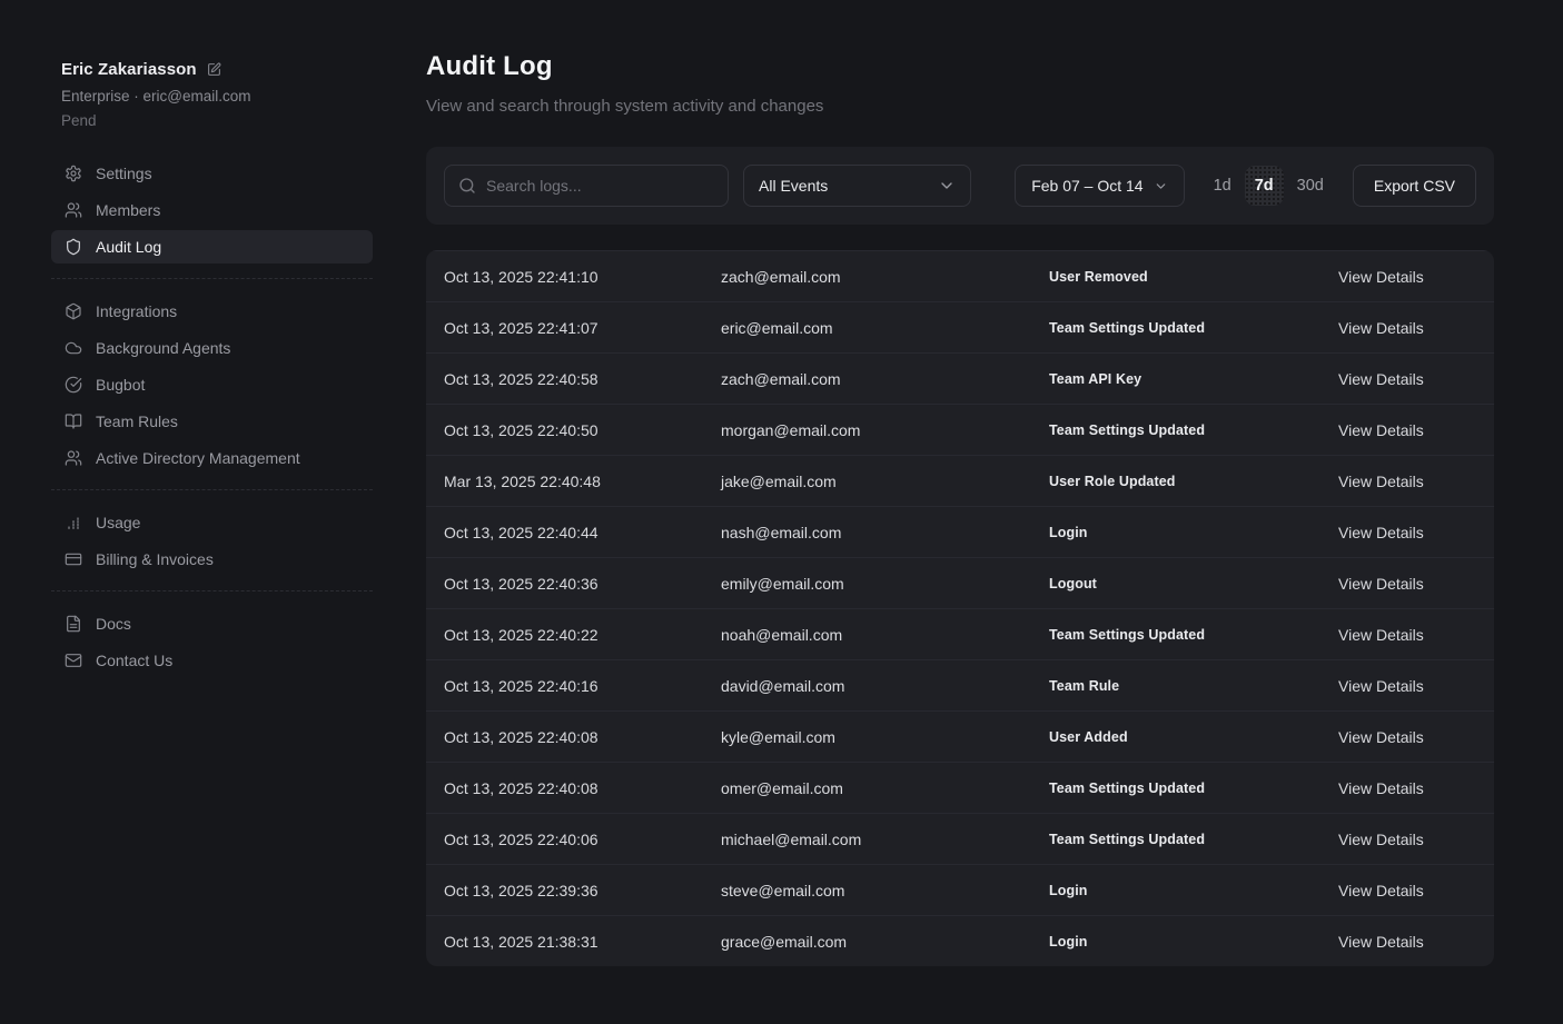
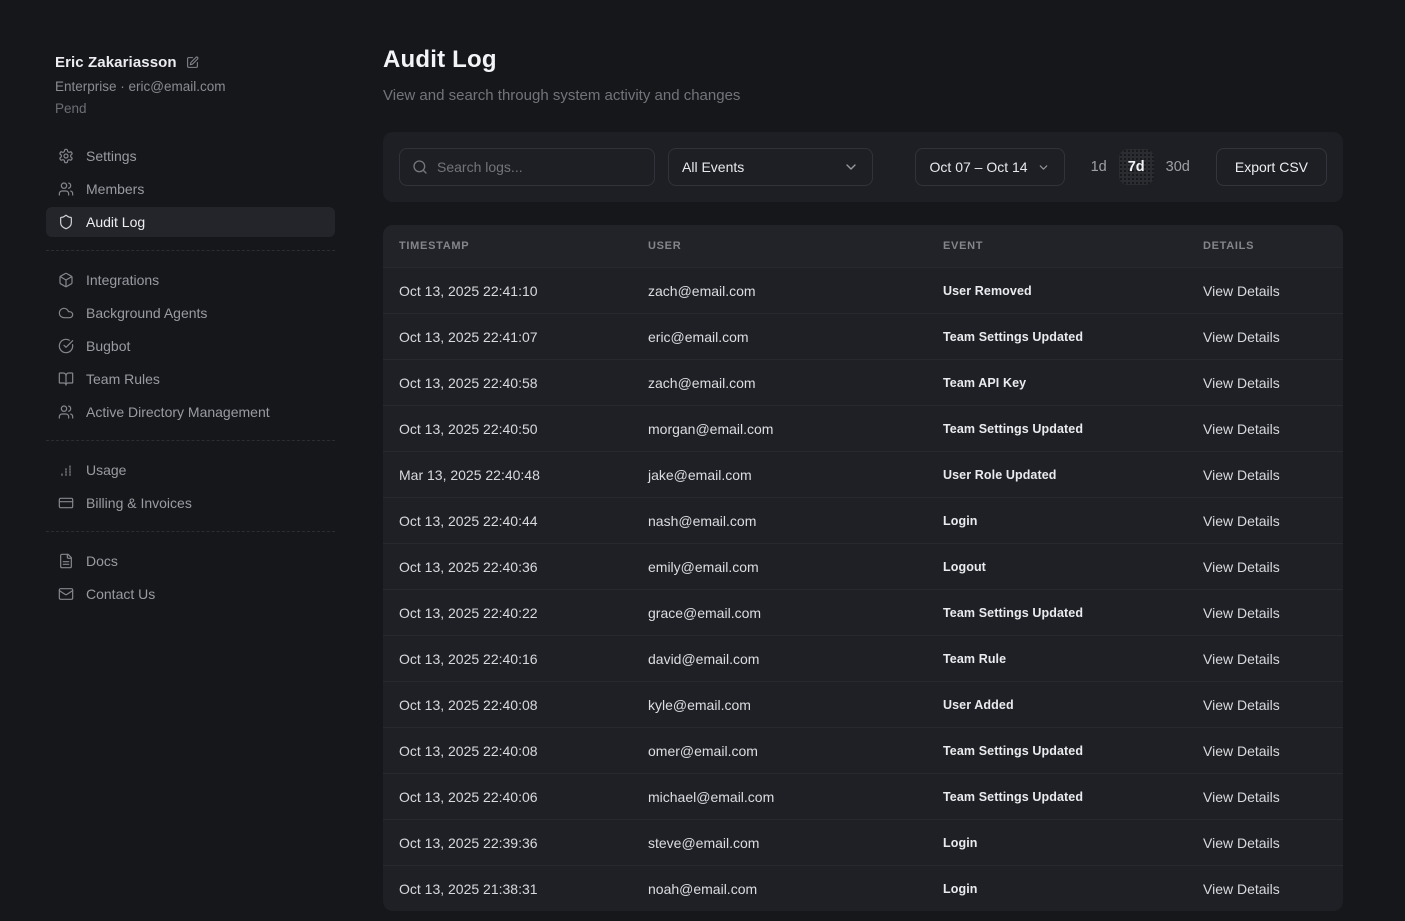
  Eric Zakariasson
  Enterprise · eric@email.com
  Pend
  Settings
  Members
  Audit Log
  Integrations
  Background Agents
  Bugbot
  Team Rules
  Active Directory Management
  Usage
  Billing & Invoices
  Docs
  Contact Us
  Audit Log
  View and search through system activity and changes
  Search logs...
  All Events
- Feb 07 – Oct 14
+ Oct 07 – Oct 14
  1d
  7d
  30d
  Export CSV
+ TIMESTAMP
+ USER
+ EVENT
+ DETAILS
  Oct 13, 2025 22:41:10
  zach@email.com
  User Removed
  View Details
  Oct 13, 2025 22:41:07
  eric@email.com
  Team Settings Updated
  View Details
  Oct 13, 2025 22:40:58
  zach@email.com
  Team API Key
  View Details
  Oct 13, 2025 22:40:50
  morgan@email.com
  Team Settings Updated
  View Details
  Mar 13, 2025 22:40:48
  jake@email.com
  User Role Updated
  View Details
  Oct 13, 2025 22:40:44
  nash@email.com
  Login
  View Details
  Oct 13, 2025 22:40:36
  emily@email.com
  Logout
  View Details
  Oct 13, 2025 22:40:22
- noah@email.com
+ grace@email.com
  Team Settings Updated
  View Details
  Oct 13, 2025 22:40:16
  david@email.com
  Team Rule
  View Details
  Oct 13, 2025 22:40:08
  kyle@email.com
  User Added
  View Details
  Oct 13, 2025 22:40:08
  omer@email.com
  Team Settings Updated
  View Details
  Oct 13, 2025 22:40:06
  michael@email.com
  Team Settings Updated
  View Details
  Oct 13, 2025 22:39:36
  steve@email.com
  Login
  View Details
  Oct 13, 2025 21:38:31
- grace@email.com
+ noah@email.com
  Login
  View Details
